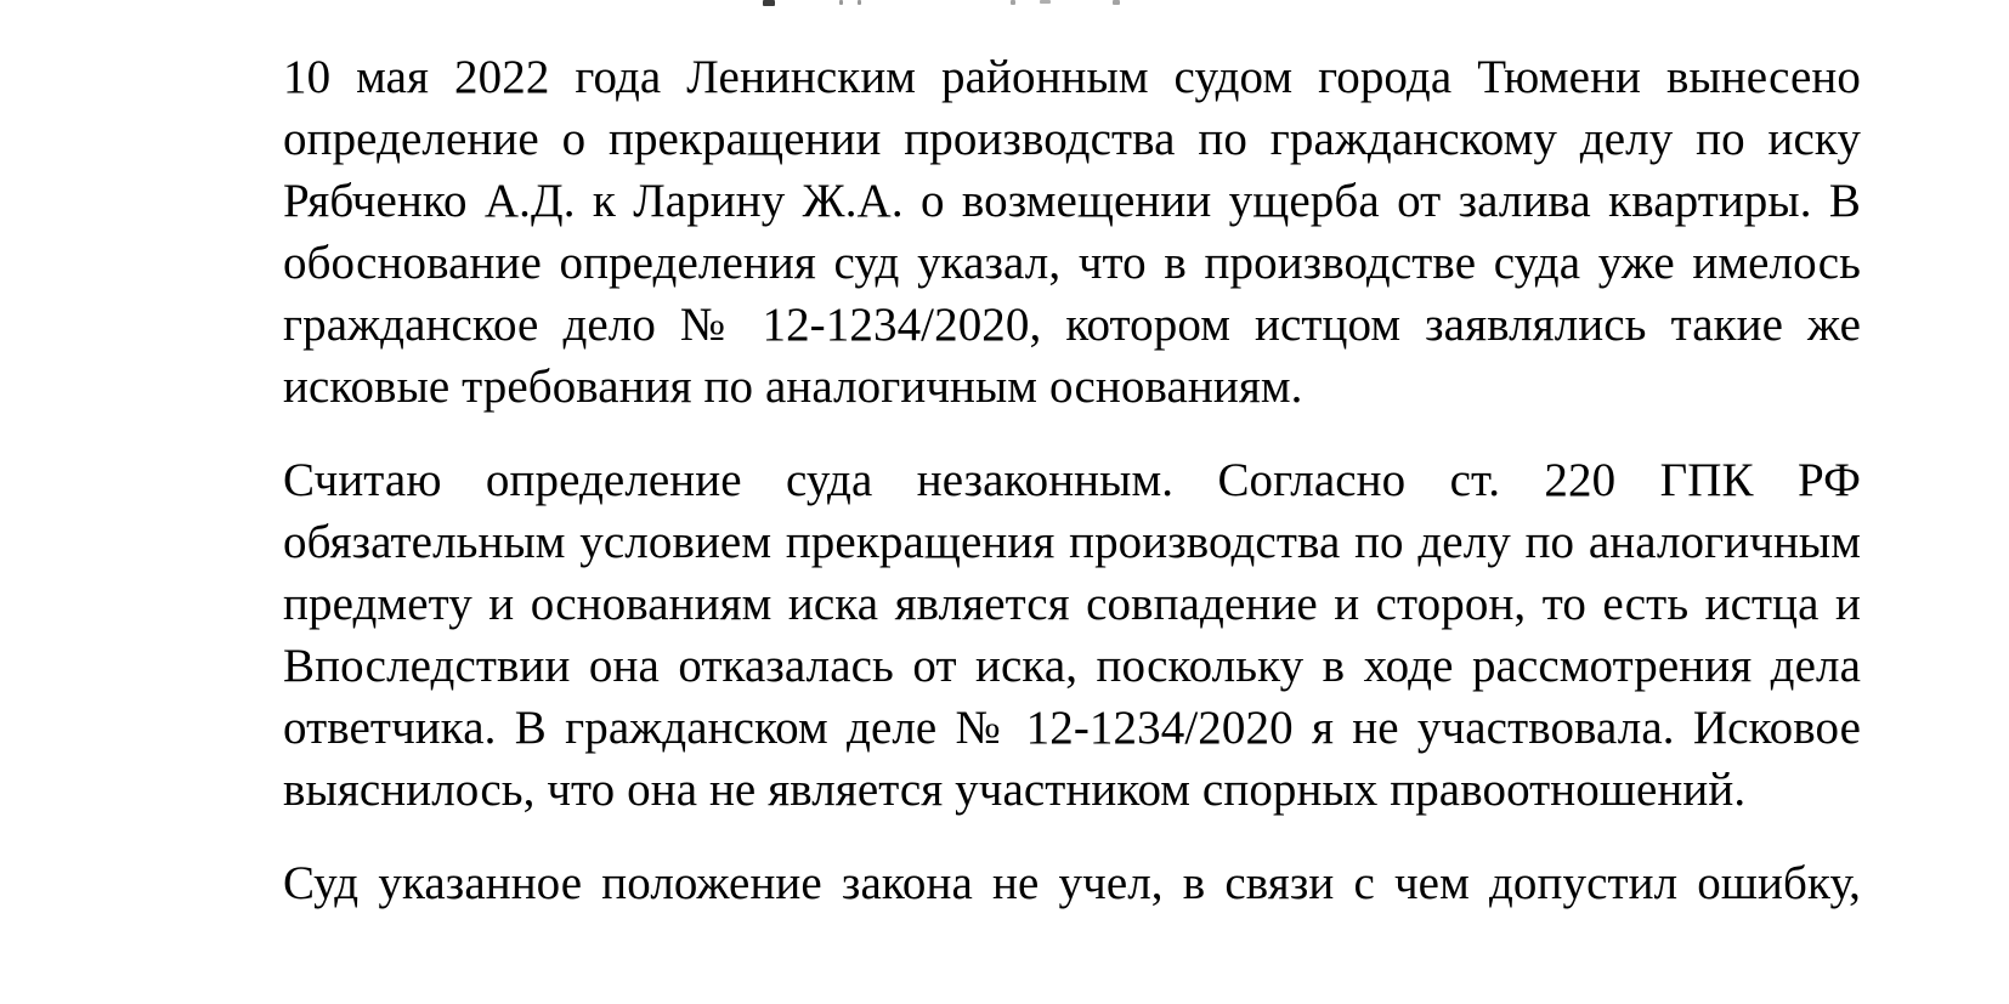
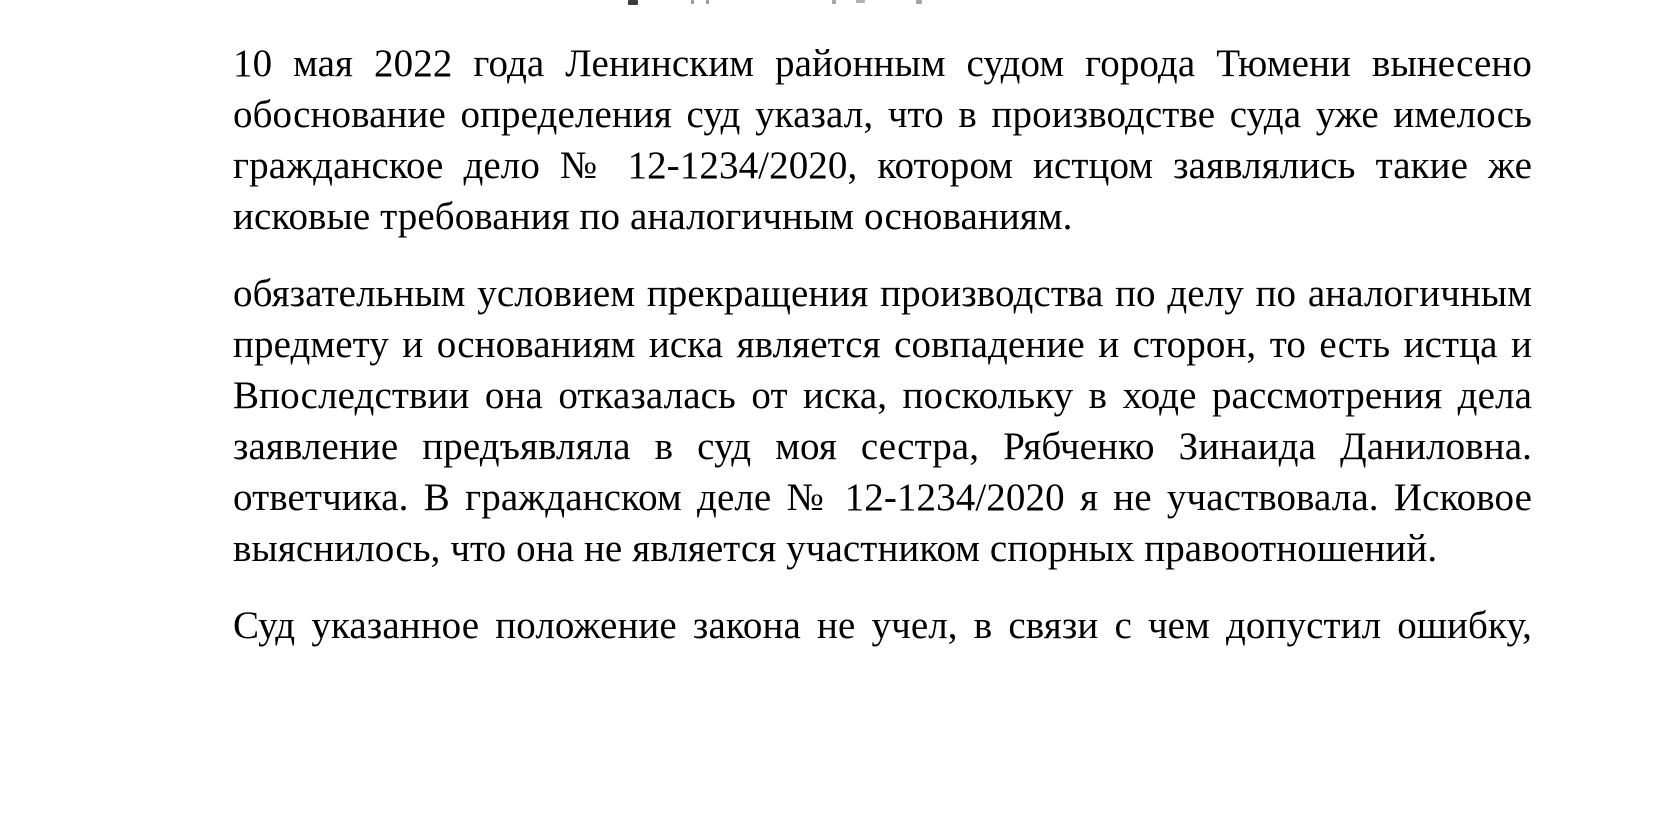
  10 мая 2022 года Ленинским районным судом города Тюмени вынесено
- определение о прекращении производства по гражданскому делу по иску
- Рябченко А.Д. к Ларину Ж.А. о возмещении ущерба от залива квартиры. В
  обоснование определения суд указал, что в производстве суда уже имелось
  гражданское дело № 12-1234/2020, котором истцом заявлялись такие же
  исковые требования по аналогичным основаниям.
- Считаю определение суда незаконным. Согласно ст. 220 ГПК РФ
  обязательным условием прекращения производства по делу по аналогичным
  предмету и основаниям иска является совпадение и сторон, то есть истца и
  Впоследствии она отказалась от иска, поскольку в ходе рассмотрения дела
+ заявление предъявляла в суд моя сестра, Рябченко Зинаида Даниловна.
  ответчика. В гражданском деле № 12-1234/2020 я не участвовала. Исковое
  выяснилось, что она не является участником спорных правоотношений.
  Суд указанное положение закона не учел, в связи с чем допустил ошибку,
